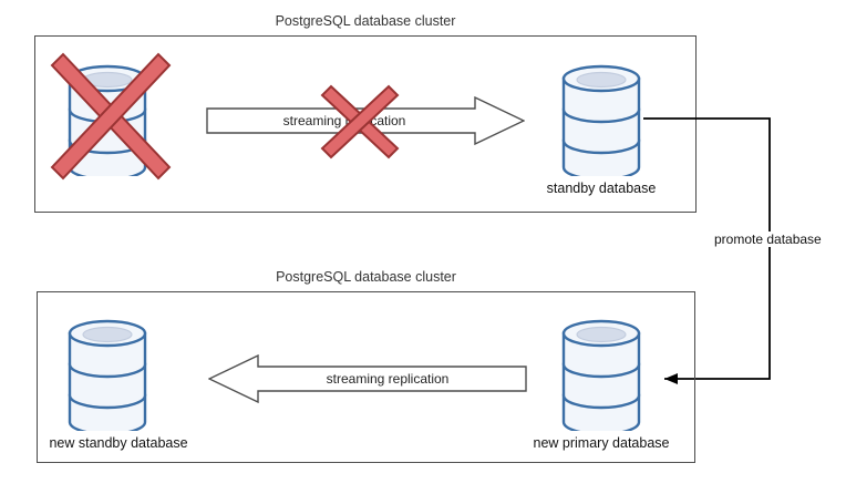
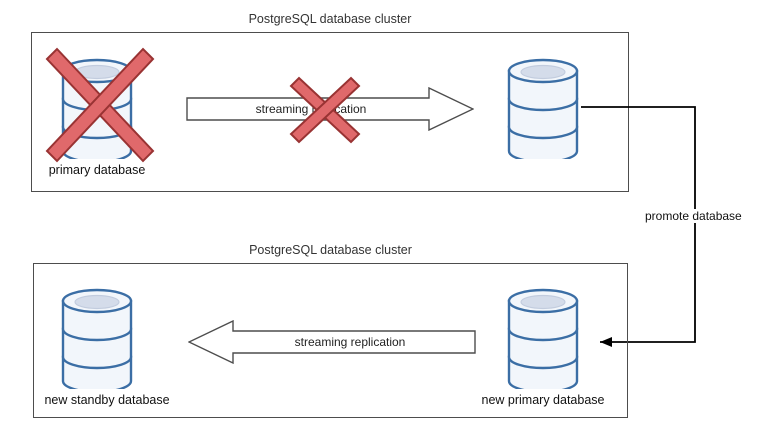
  PostgreSQL database cluster
+ primary database
  streaming rcation
- standby database
  promote database
  PostgreSQL database cluster
  new standby database
  streaming replication
  new primary database
